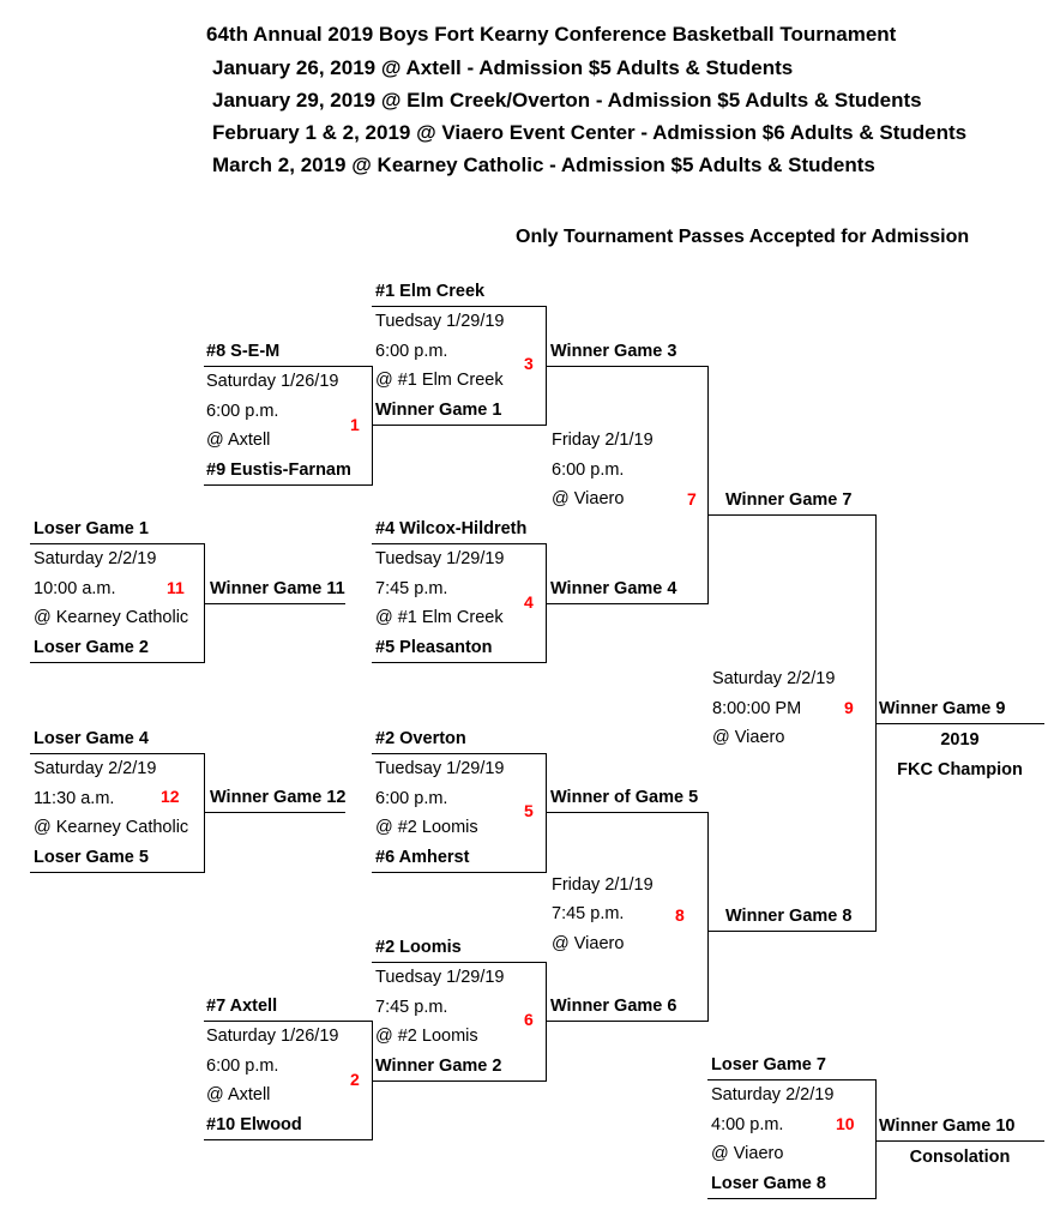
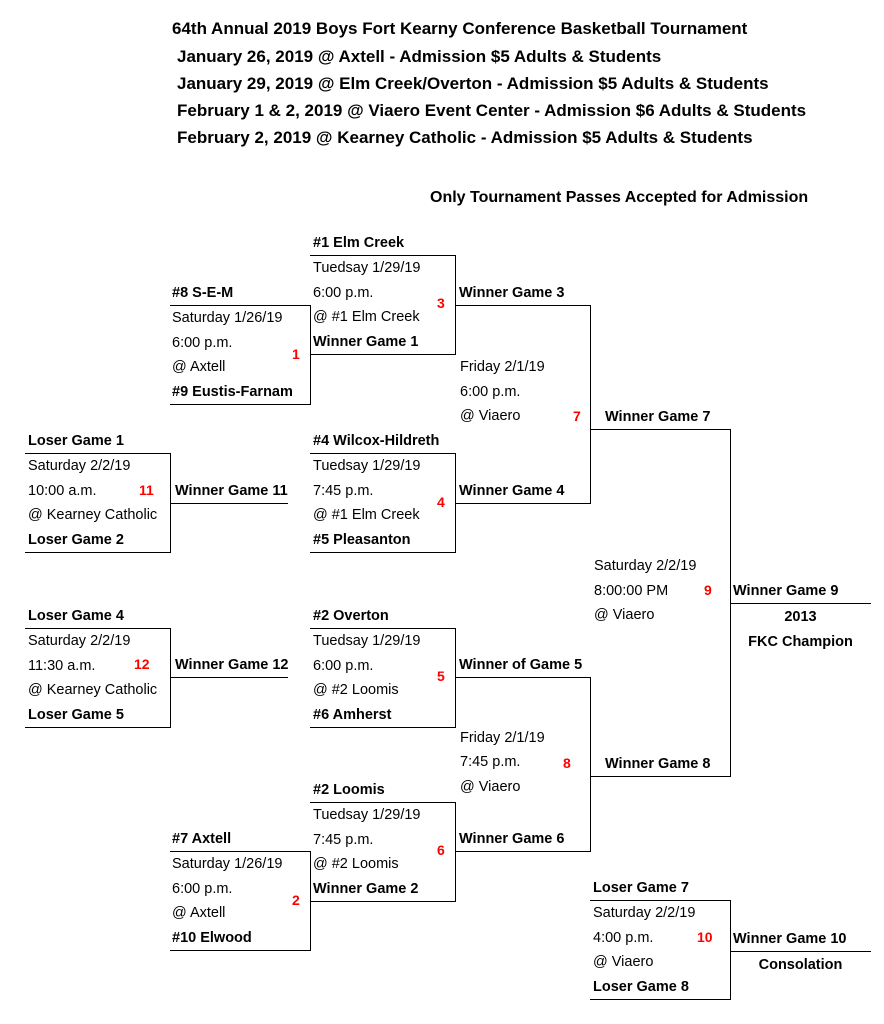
  64th Annual 2019 Boys Fort Kearny Conference Basketball Tournament
  January 26, 2019 @ Axtell - Admission $5 Adults & Students
  January 29, 2019 @ Elm Creek/Overton - Admission $5 Adults & Students
  February 1 & 2, 2019 @ Viaero Event Center - Admission $6 Adults & Students
- March 2, 2019 @ Kearney Catholic - Admission $5 Adults & Students
+ February 2, 2019 @ Kearney Catholic - Admission $5 Adults & Students
  Only Tournament Passes Accepted for Admission
  #8 S-E-M
  Saturday 1/26/19
  6:00 p.m.
  @ Axtell
  #9 Eustis-Farnam
  1
  #1 Elm Creek
  Tuedsay 1/29/19
  6:00 p.m.
  @ #1 Elm Creek
  Winner Game 1
  3
  Winner Game 3
  #4 Wilcox-Hildreth
  Tuedsay 1/29/19
  7:45 p.m.
  @ #1 Elm Creek
  #5 Pleasanton
  4
  Winner Game 4
  Friday 2/1/19
  6:00 p.m.
  @ Viaero
  7
  Winner Game 7
  Loser Game 1
  Saturday 2/2/19
  10:00 a.m.
  @ Kearney Catholic
  Loser Game 2
  11
  Winner Game 11
  Loser Game 4
  Saturday 2/2/19
  11:30 a.m.
  @ Kearney Catholic
  Loser Game 5
  12
  Winner Game 12
  #2 Overton
  Tuedsay 1/29/19
  6:00 p.m.
  @ #2 Loomis
  #6 Amherst
  5
  Winner of Game 5
  #2 Loomis
  Tuedsay 1/29/19
  7:45 p.m.
  @ #2 Loomis
  Winner Game 2
  6
  Winner Game 6
  Friday 2/1/19
  7:45 p.m.
  @ Viaero
  8
  Winner Game 8
  #7 Axtell
  Saturday 1/26/19
  6:00 p.m.
  @ Axtell
  #10 Elwood
  2
  Saturday 2/2/19
  8:00:00 PM
  @ Viaero
  9
  Winner Game 9
- 2019
+ 2013
  FKC Champion
  Loser Game 7
  Saturday 2/2/19
  4:00 p.m.
  @ Viaero
  Loser Game 8
  10
  Winner Game 10
  Consolation
